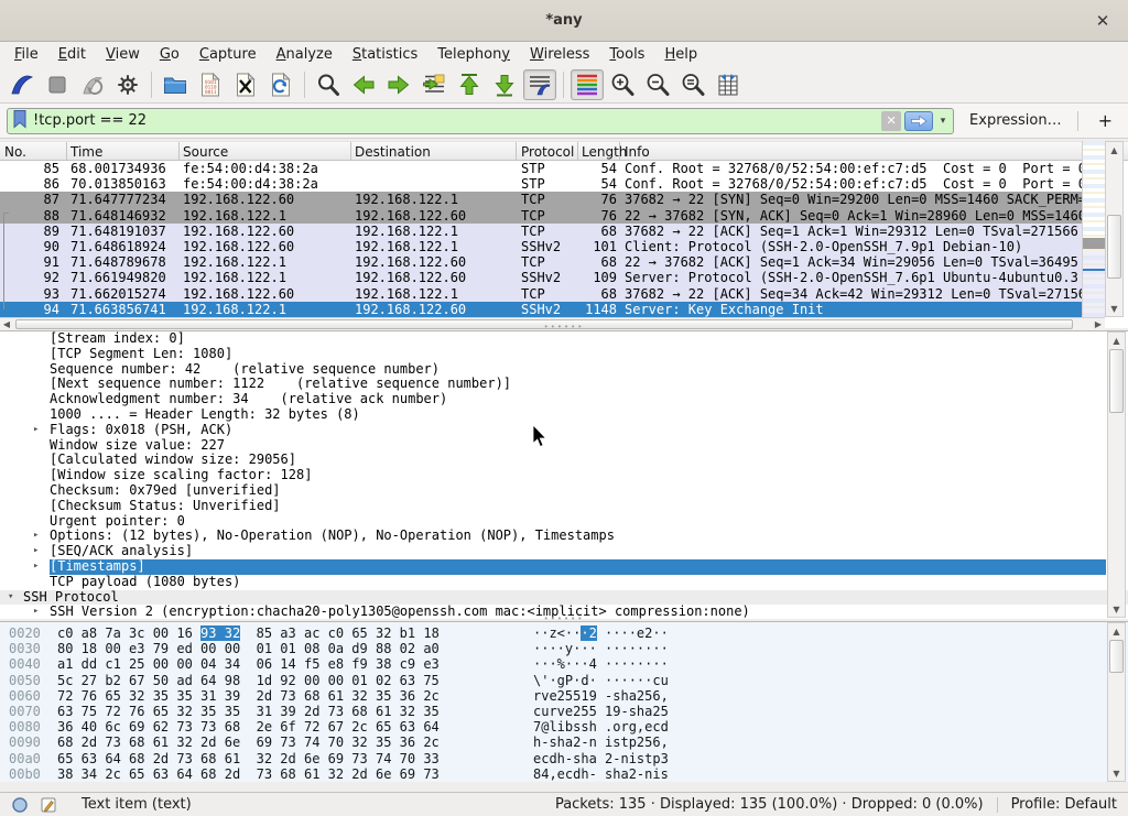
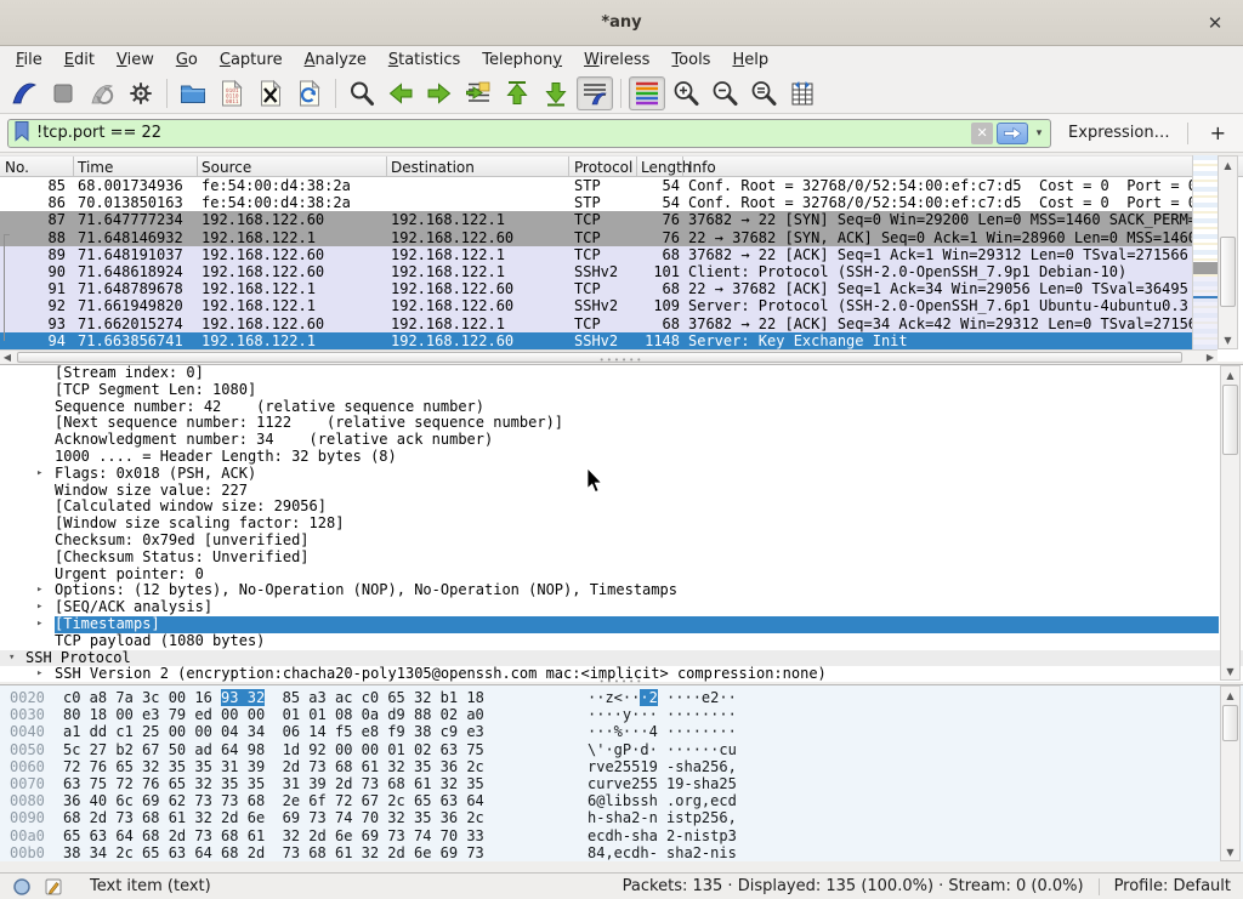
  *any
  ✕
  File
  Edit
  View
  Go
  Capture
  Analyze
  Statistics
  Telephony
  Wireless
  Tools
  Help
  !tcp.port == 22
  ✕
  ▾
  Expression…
  +
  No.
  Time
  Source
  Destination
  Protocol
  Length
  Info
  85
  68.001734936
  fe:54:00:d4:38:2a
  STP
  54
  Conf. Root = 32768/0/52:54:00:ef:c7:d5 Cost = 0 Port =
  86
  70.013850163
  fe:54:00:d4:38:2a
  STP
  54
  Conf. Root = 32768/0/52:54:00:ef:c7:d5 Cost = 0 Port =
  87
  71.647777234
  192.168.122.60
  192.168.122.1
  TCP
  76
  37682 → 22 [SYN] Seq=0 Win=29200 Len=0 MSS=1460 SACK_PERM
  88
  71.648146932
  192.168.122.1
  192.168.122.60
  TCP
  76
  22 → 37682 [SYN, ACK] Seq=0 Ack=1 Win=28960 Len=0 MSS=146
  89
  71.648191037
  192.168.122.60
  192.168.122.1
  TCP
  68
  37682 → 22 [ACK] Seq=1 Ack=1 Win=29312 Len=0 TSval=271566
  90
  71.648618924
  192.168.122.60
  192.168.122.1
  SSHv2
  101
  Client: Protocol (SSH-2.0-OpenSSH_7.9p1 Debian-10)
  91
  71.648789678
  192.168.122.1
  192.168.122.60
  TCP
  68
  22 → 37682 [ACK] Seq=1 Ack=34 Win=29056 Len=0 TSval=36495
  92
  71.661949820
  192.168.122.1
  192.168.122.60
  SSHv2
  109
  Server: Protocol (SSH-2.0-OpenSSH_7.6p1 Ubuntu-4ubuntu0.3
  93
  71.662015274
  192.168.122.60
  192.168.122.1
  TCP
  68
  37682 → 22 [ACK] Seq=34 Ack=42 Win=29312 Len=0 TSval=2715
  94
  71.663856741
  192.168.122.1
  192.168.122.60
  SSHv2
  1148
  Server: Key Exchange Init
  ▲
  ▼
  ◀
  ▶
  ••••••
  [Stream index: 0]
  [TCP Segment Len: 1080]
  Sequence number: 42 (relative sequence number)
  [Next sequence number: 1122 (relative sequence number)]
  Acknowledgment number: 34 (relative ack number)
  1000 .... = Header Length: 32 bytes (8)
  ▸
  Flags: 0x018 (PSH, ACK)
  Window size value: 227
  [Calculated window size: 29056]
  [Window size scaling factor: 128]
  Checksum: 0x79ed [unverified]
  [Checksum Status: Unverified]
  Urgent pointer: 0
  ▸
  Options: (12 bytes), No-Operation (NOP), No-Operation (NOP), Timestamps
  ▸
  [SEQ/ACK analysis]
  ▸
  [Timestamps]
  TCP payload (1080 bytes)
  ▾
  SSH Protocol
  ▸
  SSH Version 2 (encryption:chacha20-poly1305@openssh.com mac:<implicit> compression:none)
  ▲
  ▼
  ••••••
  0020
  c0 a8 7a 3c 00 16 93 32 85 a3 ac c0 65 32 b1 18
  ··z<···2 ····e2··
  0030
  80 18 00 e3 79 ed 00 00 01 01 08 0a d9 88 02 a0
  ····y··· ········
  0040
  a1 dd c1 25 00 00 04 34 06 14 f5 e8 f9 38 c9 e3
  ···%···4 ········
  0050
  5c 27 b2 67 50 ad 64 98 1d 92 00 00 01 02 63 75
  \'·gP·d· ······cu
  0060
  72 76 65 32 35 35 31 39 2d 73 68 61 32 35 36 2c
  rve25519 -sha256,
  0070
  63 75 72 76 65 32 35 35 31 39 2d 73 68 61 32 35
  curve255 19-sha25
  0080
  36 40 6c 69 62 73 73 68 2e 6f 72 67 2c 65 63 64
- 7@libssh .org,ecd
+ 6@libssh .org,ecd
  0090
  68 2d 73 68 61 32 2d 6e 69 73 74 70 32 35 36 2c
  h-sha2-n istp256,
  00a0
  65 63 64 68 2d 73 68 61 32 2d 6e 69 73 74 70 33
  ecdh-sha 2-nistp3
  00b0
  38 34 2c 65 63 64 68 2d 73 68 61 32 2d 6e 69 73
  84,ecdh- sha2-nis
  ▲
  ▼
  Text item (text)
- Packets: 135 · Displayed: 135 (100.0%) · Dropped: 0 (0.0%)
+ Packets: 135 · Displayed: 135 (100.0%) · Stream: 0 (0.0%)
  Profile: Default
